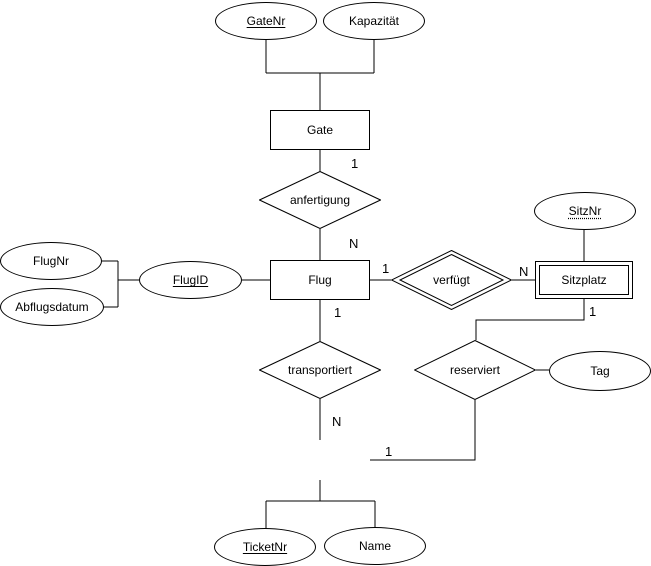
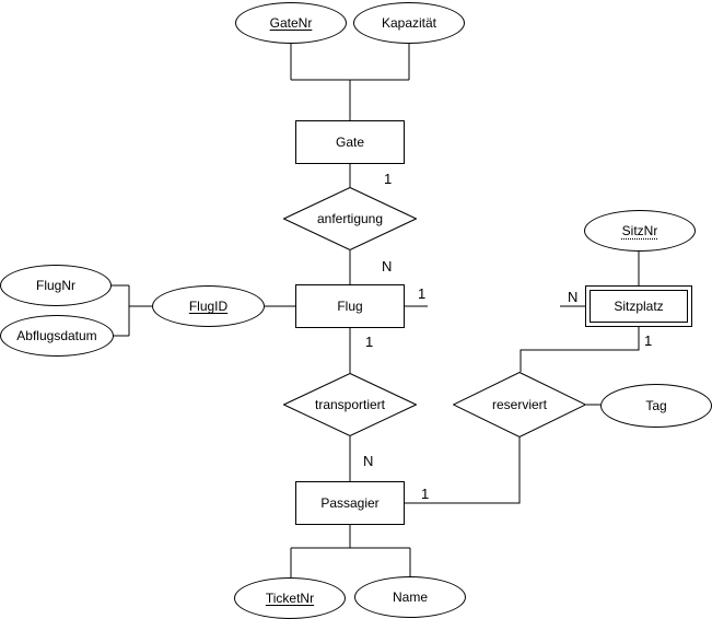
  GateNr
  Kapazität
  FlugNr
  Abflugsdatum
  FlugID
  SitzNr
  Tag
  TicketNr
  Name
  Gate
  Flug
  Sitzplatz
+ Passagier
  anfertigung
- verfügt
  transportiert
  reserviert
  1
  N
  1
  N
  1
  1
  N
  1
